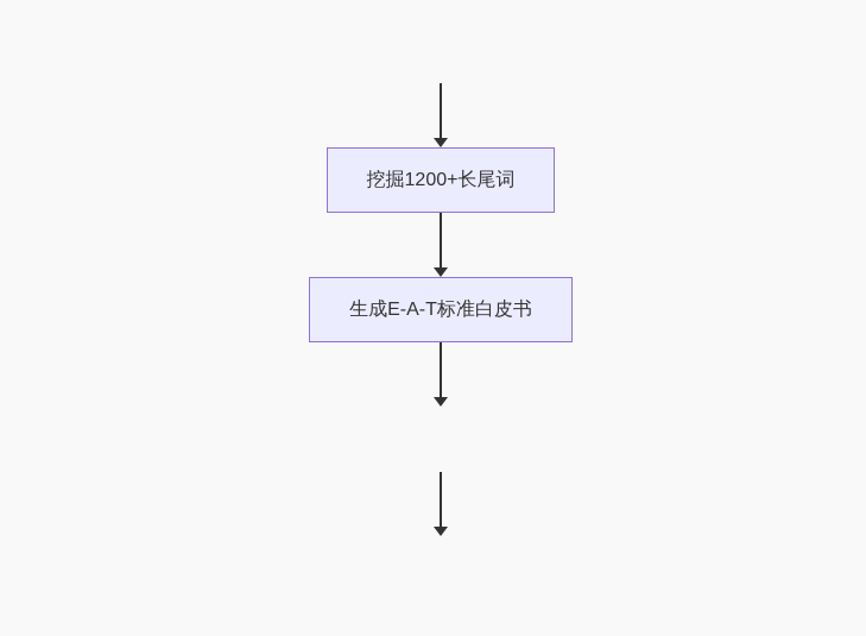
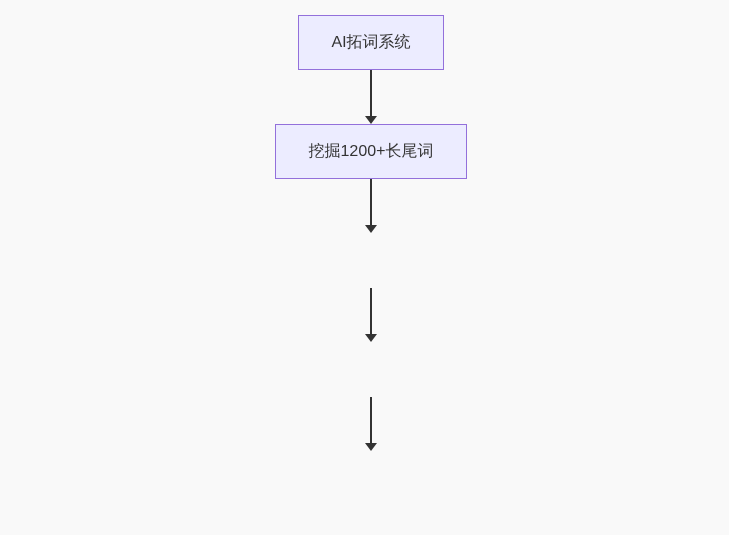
+ AI拓词系统
  挖掘1200+长尾词
- 生成E-A-T标准白皮书
